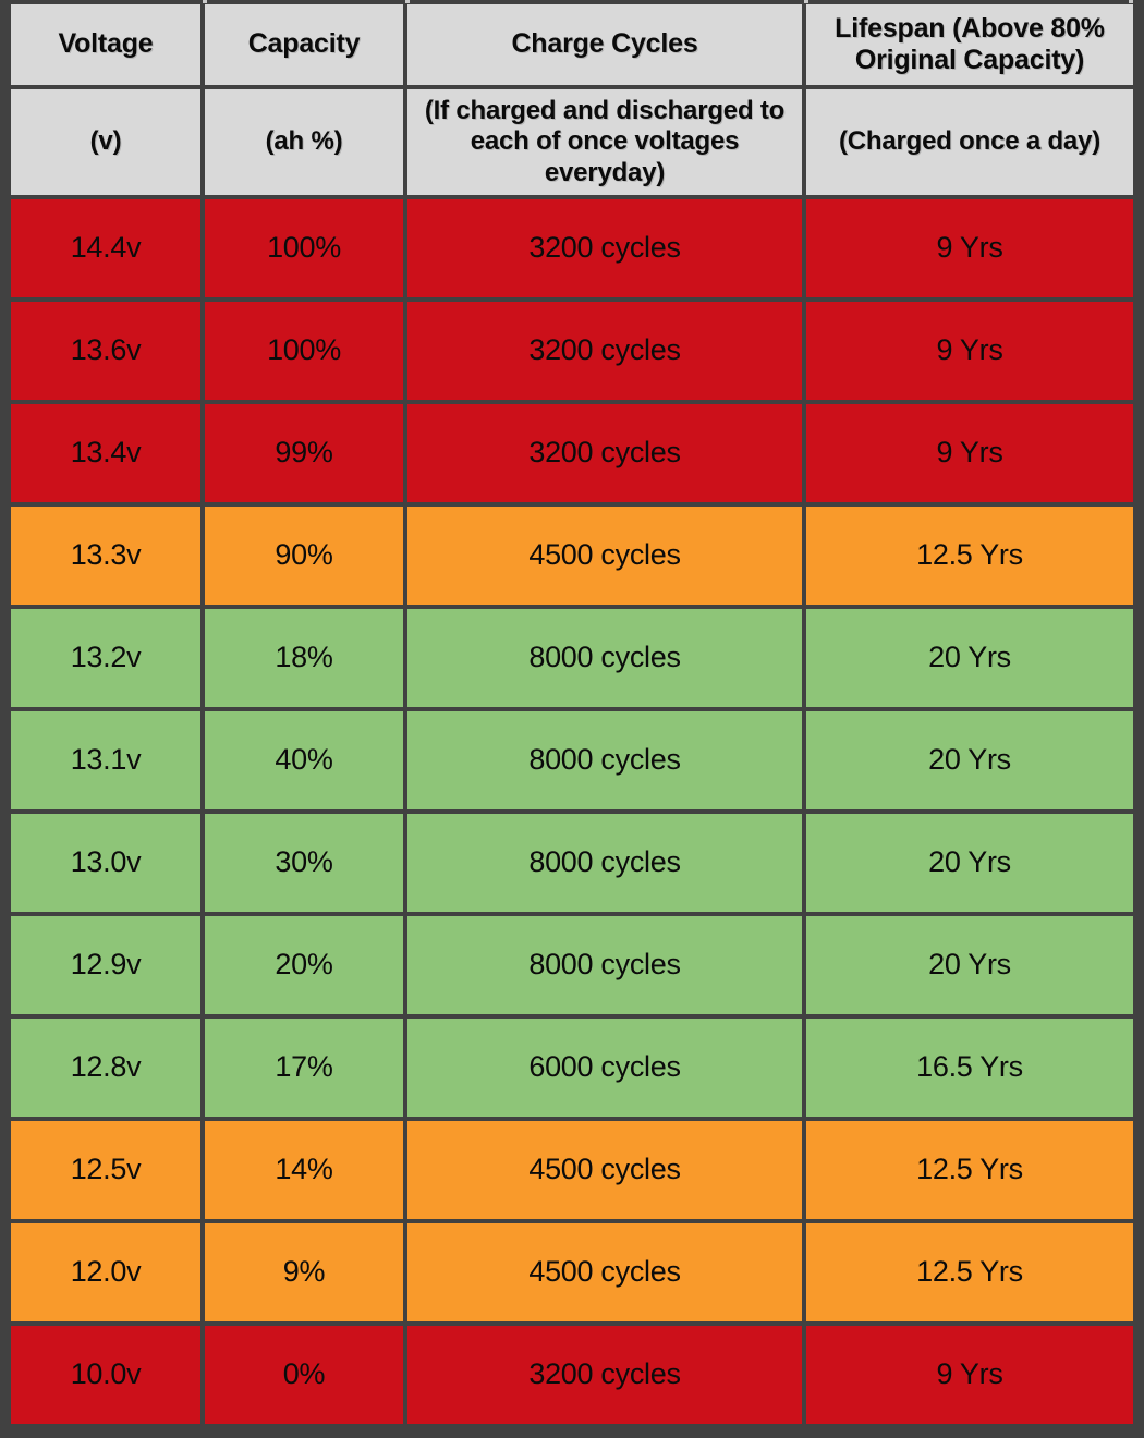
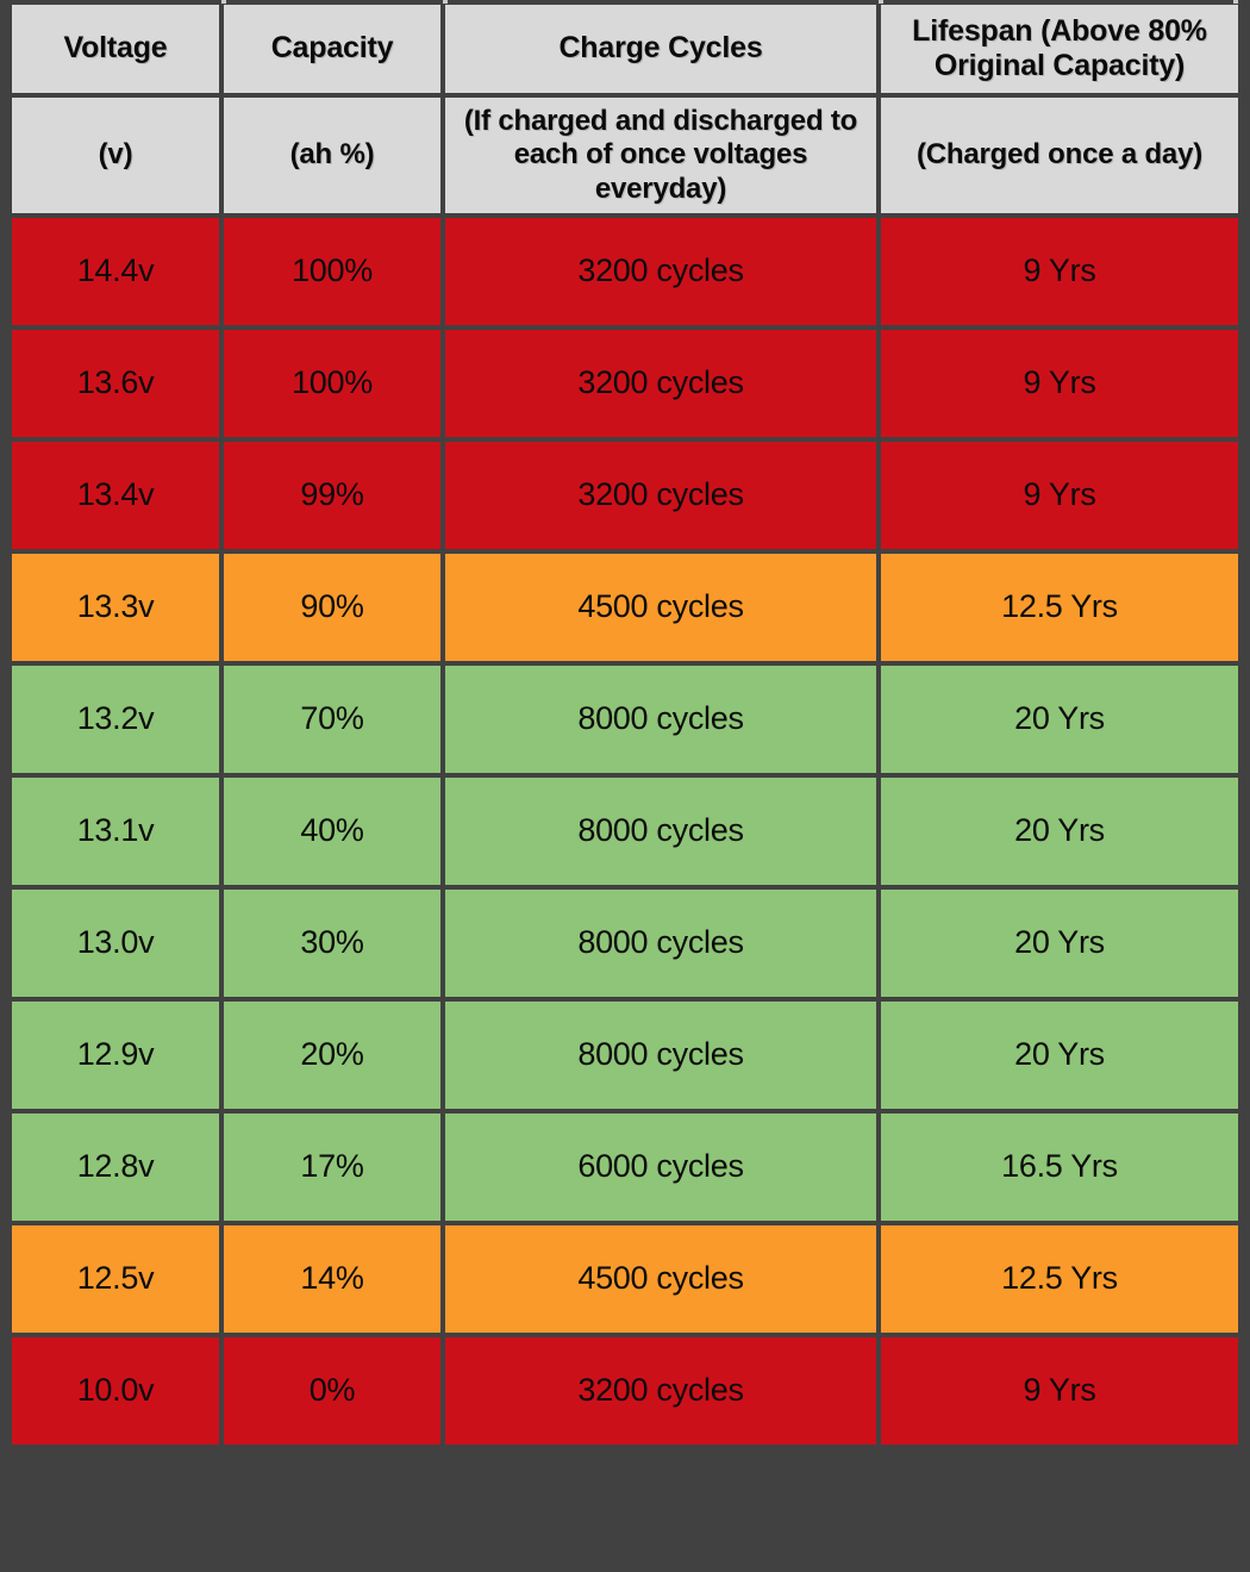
  Voltage	Capacity	Charge Cycles	Lifespan (Above 80% Original Capacity)
  (v)	(ah %)	(If charged and discharged to each of once voltages everyday)	(Charged once a day)
  14.4v	100%	3200 cycles	9 Yrs
  13.6v	100%	3200 cycles	9 Yrs
  13.4v	99%	3200 cycles	9 Yrs
  13.3v	90%	4500 cycles	12.5 Yrs
- 13.2v	18%	8000 cycles	20 Yrs
+ 13.2v	70%	8000 cycles	20 Yrs
  13.1v	40%	8000 cycles	20 Yrs
  13.0v	30%	8000 cycles	20 Yrs
  12.9v	20%	8000 cycles	20 Yrs
  12.8v	17%	6000 cycles	16.5 Yrs
  12.5v	14%	4500 cycles	12.5 Yrs
- 12.0v	9%	4500 cycles	12.5 Yrs
  10.0v	0%	3200 cycles	9 Yrs
